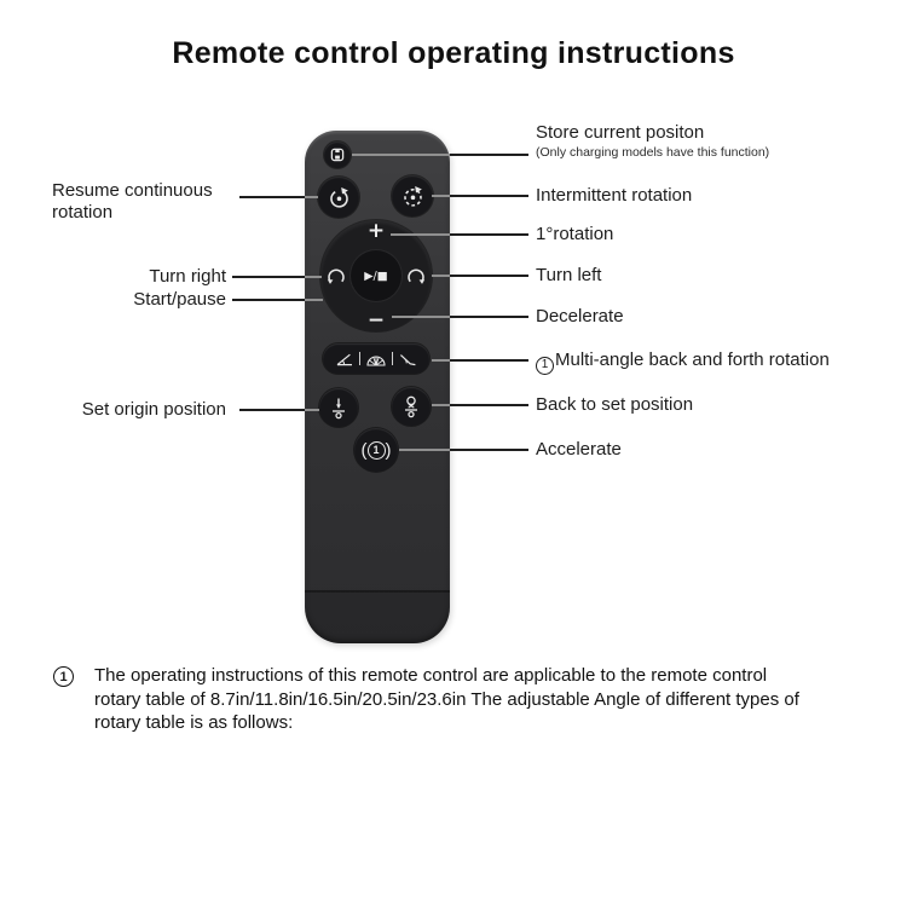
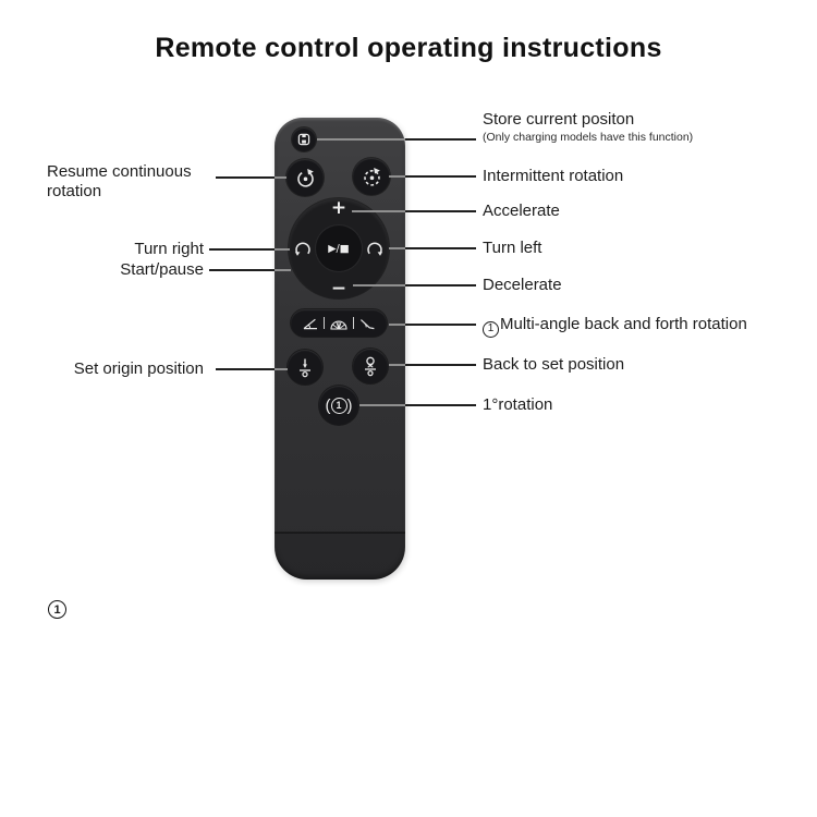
  Remote control operating instructions
  +
  −
  ▶/■
  (
  1
  )
  Resume continuous rotation
  Turn right
  Start/pause
  Set origin position
  Store current positon
  (Only charging models have this function)
  Intermittent rotation
- 1°rotation
+ Accelerate
  Turn left
  Decelerate
  1 Multi-angle back and forth rotation
  Back to set position
- Accelerate
+ 1°rotation
  1
- The operating instructions of this remote control are applicable to the remote control rotary table of 8.7in/11.8in/16.5in/20.5in/23.6in The adjustable Angle of different types of rotary table is as follows:
